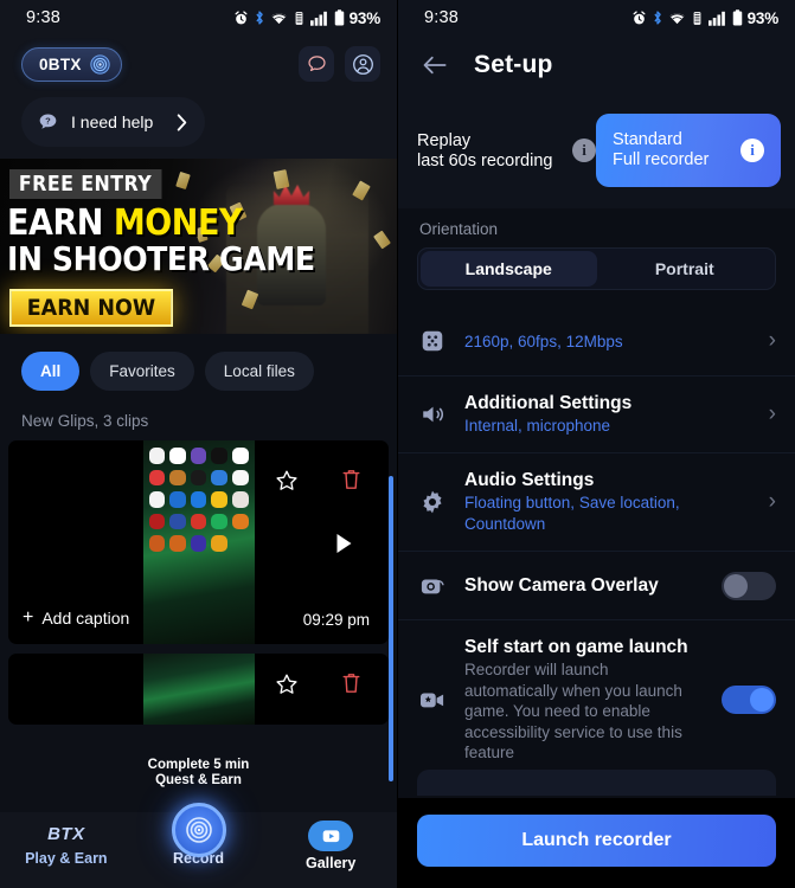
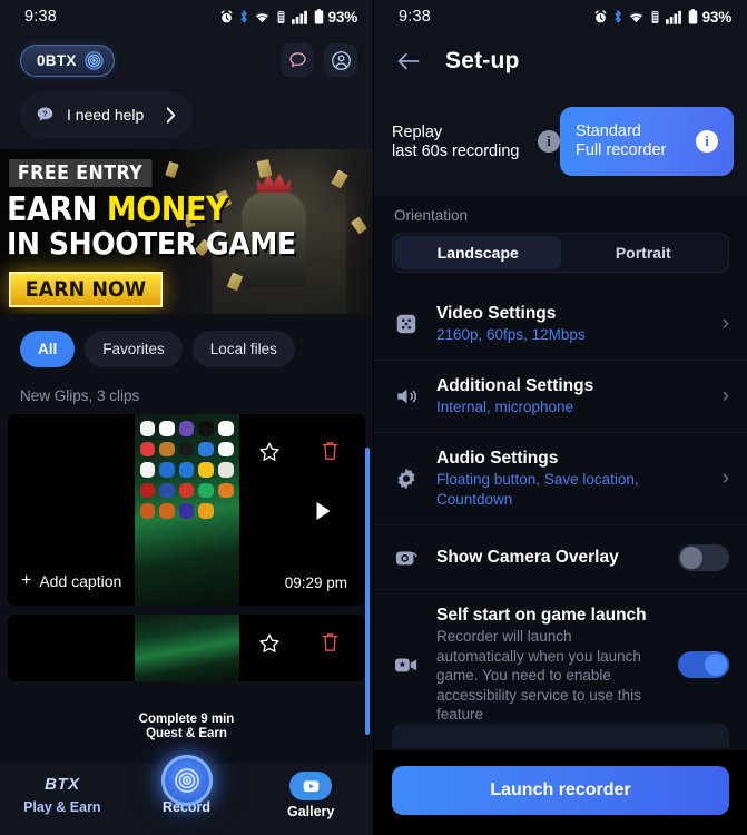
  9:38
  93%
  0BTX
  ?
  I need help
  FREE ENTRY
  EARN MONEY
  IN SHOOTER GAME
  EARN NOW
  All
  Favorites
  Local files
  New Glips, 3 clips
  +
  Add caption
  09:29 pm
- Complete 5 min
+ Complete 9 min
  Quest & Earn
  BTX
  Play & Earn
  Record
  Gallery
  9:38
  93%
  Set-up
  Replay
  last 60s recording
  i
  Standard
  Full recorder
  i
  Orientation
  Landscape
  Portrait
+ Video Settings
  2160p, 60fps, 12Mbps
  ›
  Additional Settings
  Internal, microphone
  ›
  Audio Settings
  Floating button, Save location, Countdown
  ›
  Show Camera Overlay
  Self start on game launch
  Recorder will launch automatically when you launch game. You need to enable accessibility service to use this feature
  Launch recorder
